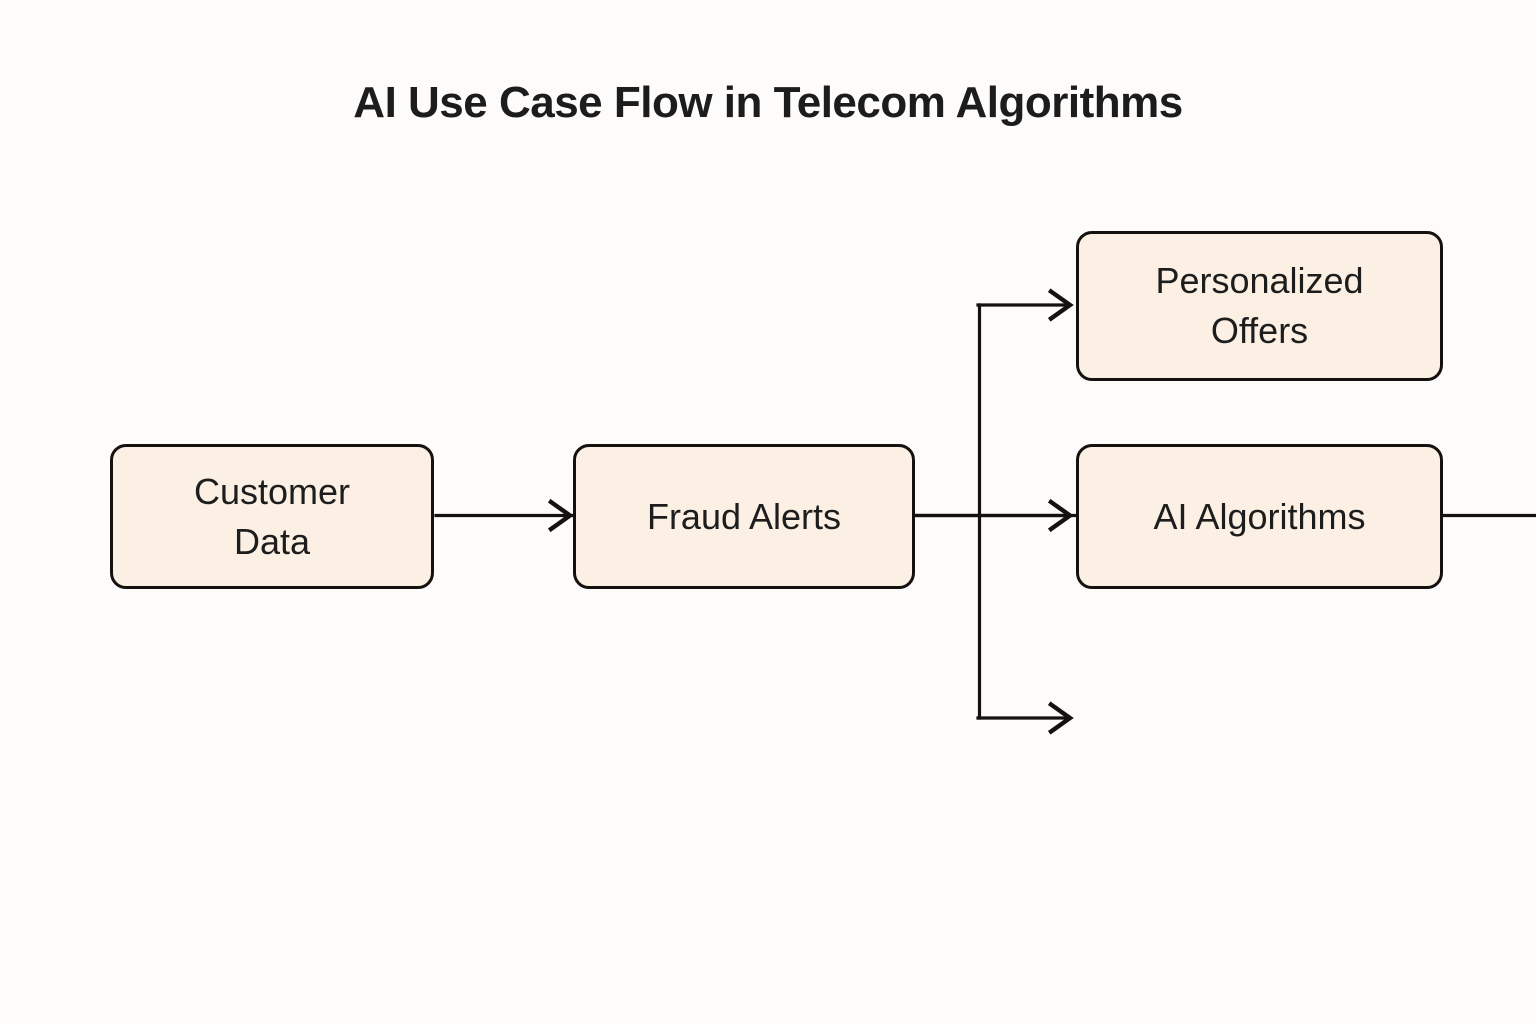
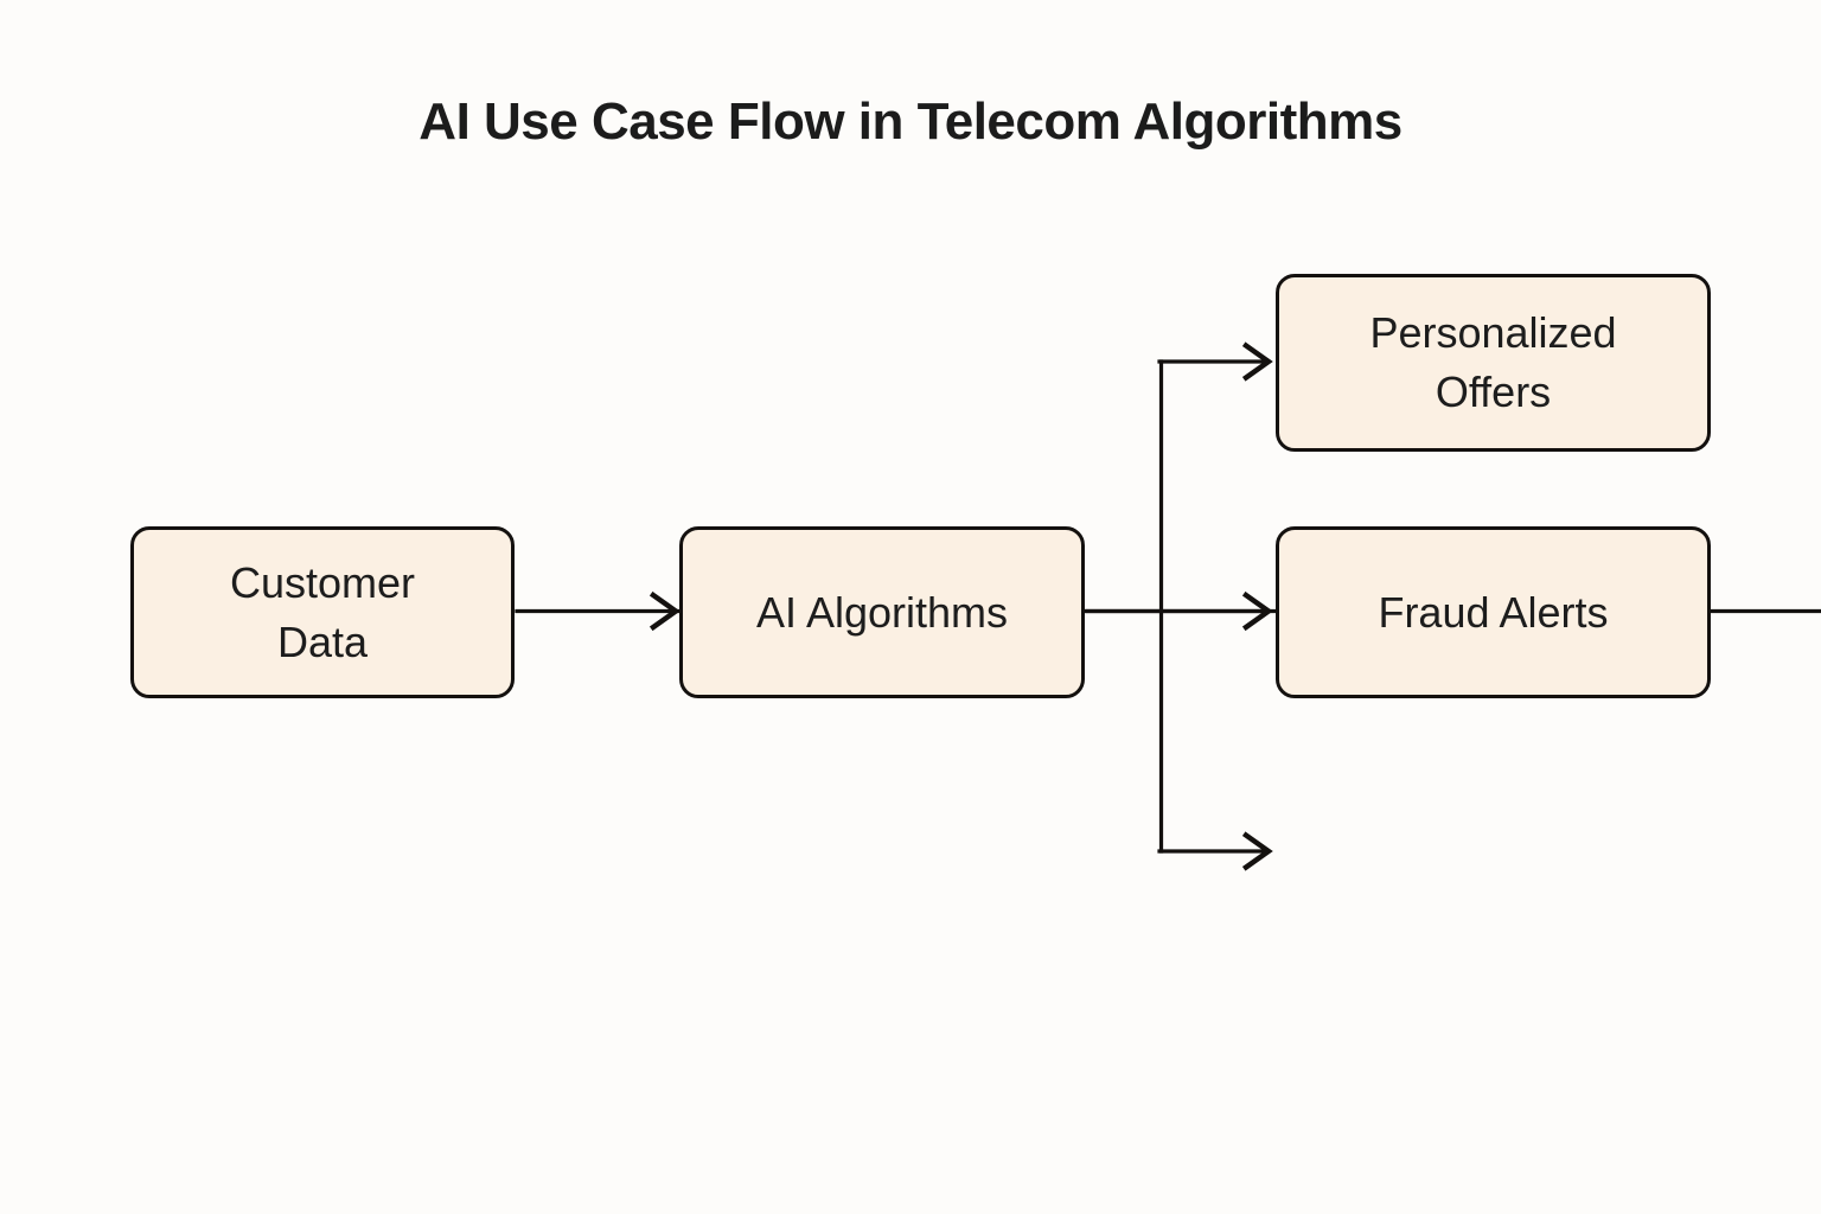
  AI Use Case Flow in Telecom Algorithms
  Customer
  Data
- Fraud Alerts
+ AI Algorithms
  Personalized
  Offers
- AI Algorithms
+ Fraud Alerts
